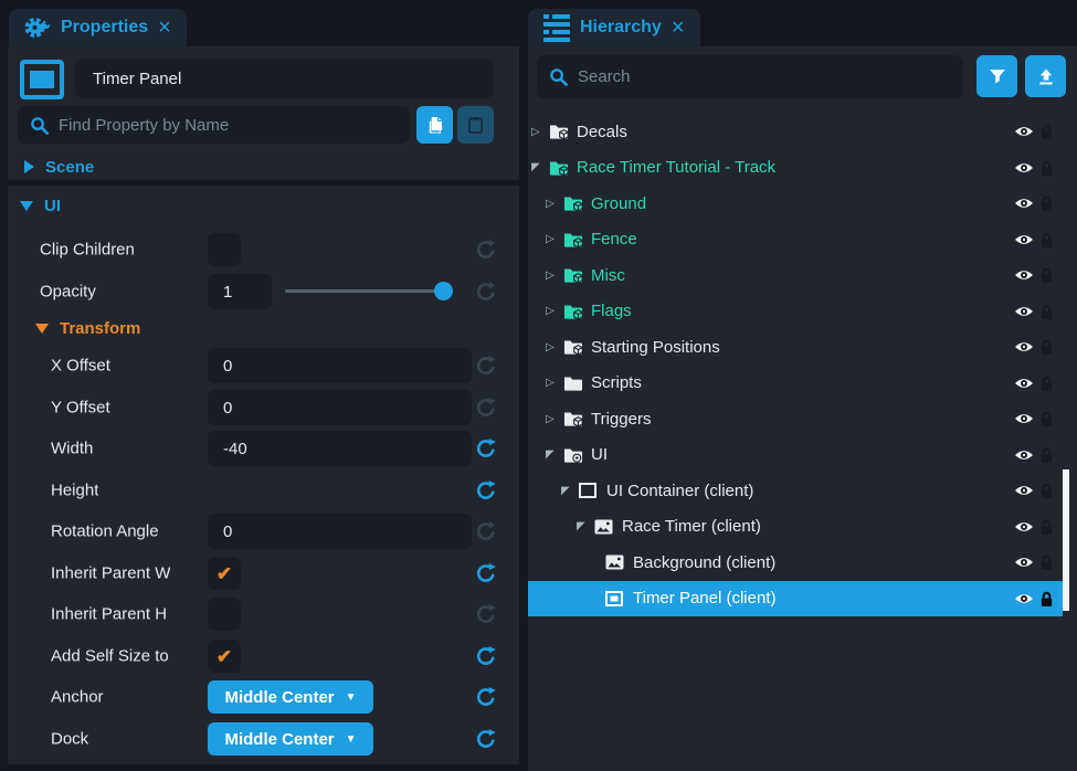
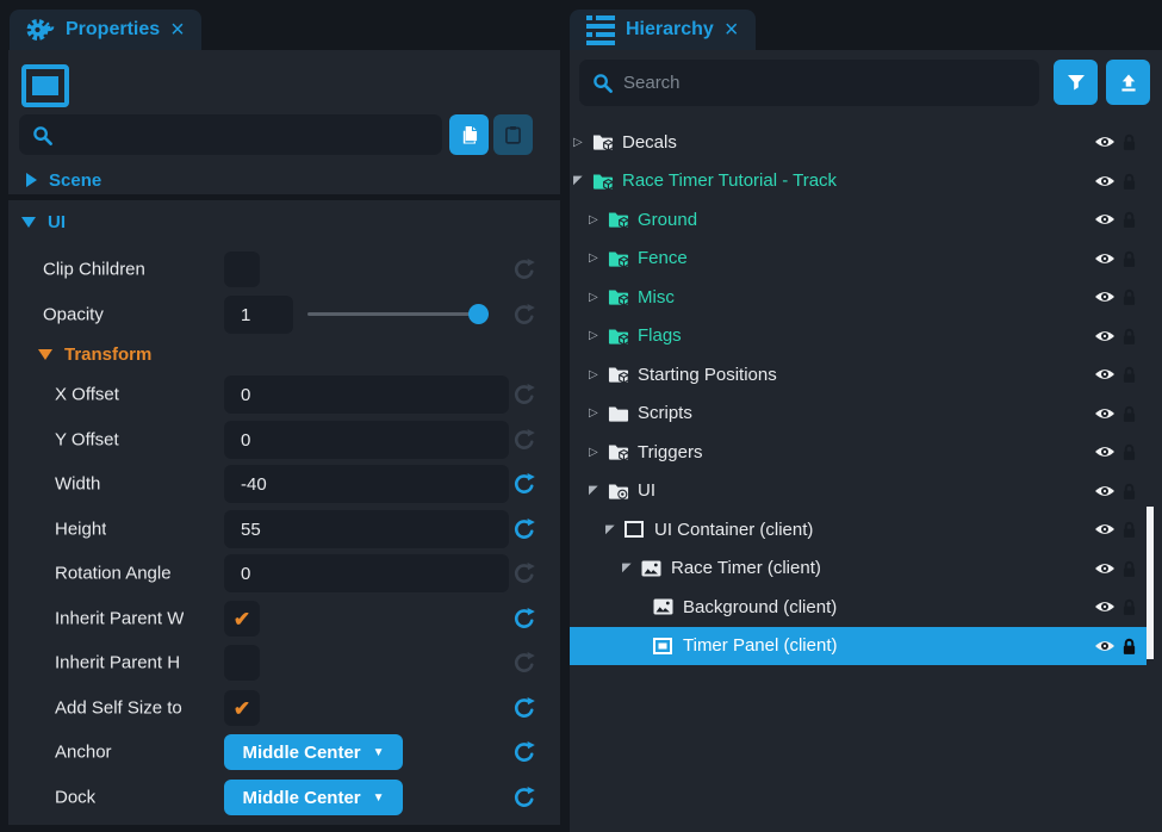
  Properties
  ×
- Timer Panel
- Find Property by Name
  Scene
  UI
  Clip Children
  Opacity
  1
  Transform
  X Offset
  0
  Y Offset
  0
  Width
  -40
  Height
+ 55
  Rotation Angle
  0
  Inherit Parent W
  ✔
  Inherit Parent H
  Add Self Size to
  ✔
  Anchor
  Middle Center
  ▼
  Dock
  Middle Center
  ▼
  Hierarchy
  ×
  Search
  ▷
  Decals
  ◤
  Race Timer Tutorial - Track
  ▷
  Ground
  ▷
  Fence
  ▷
  Misc
  ▷
  Flags
  ▷
  Starting Positions
  ▷
  Scripts
  ▷
  Triggers
  ◤
  UI
  ◤
  UI Container (client)
  ◤
  Race Timer (client)
  Background (client)
  Timer Panel (client)
